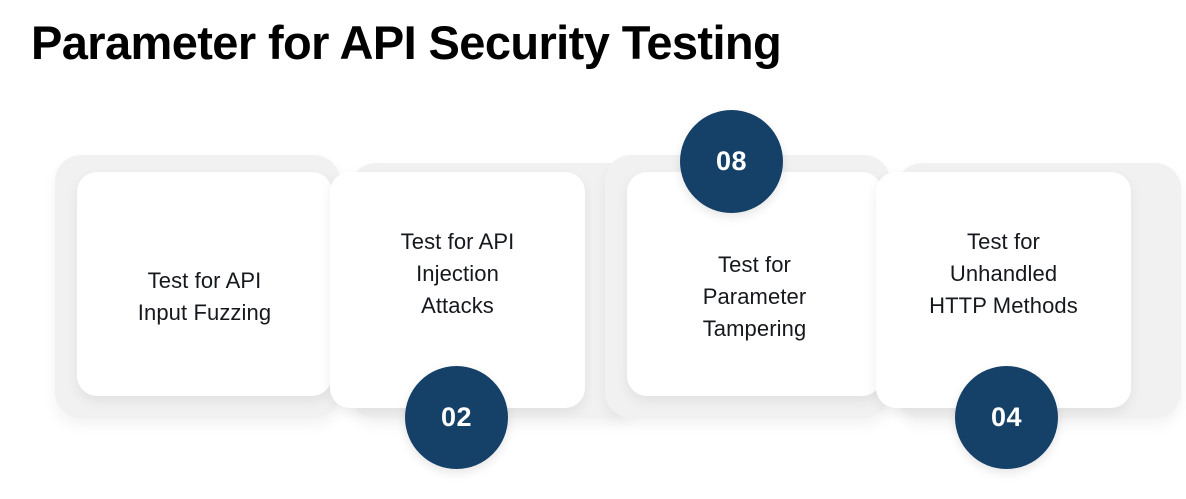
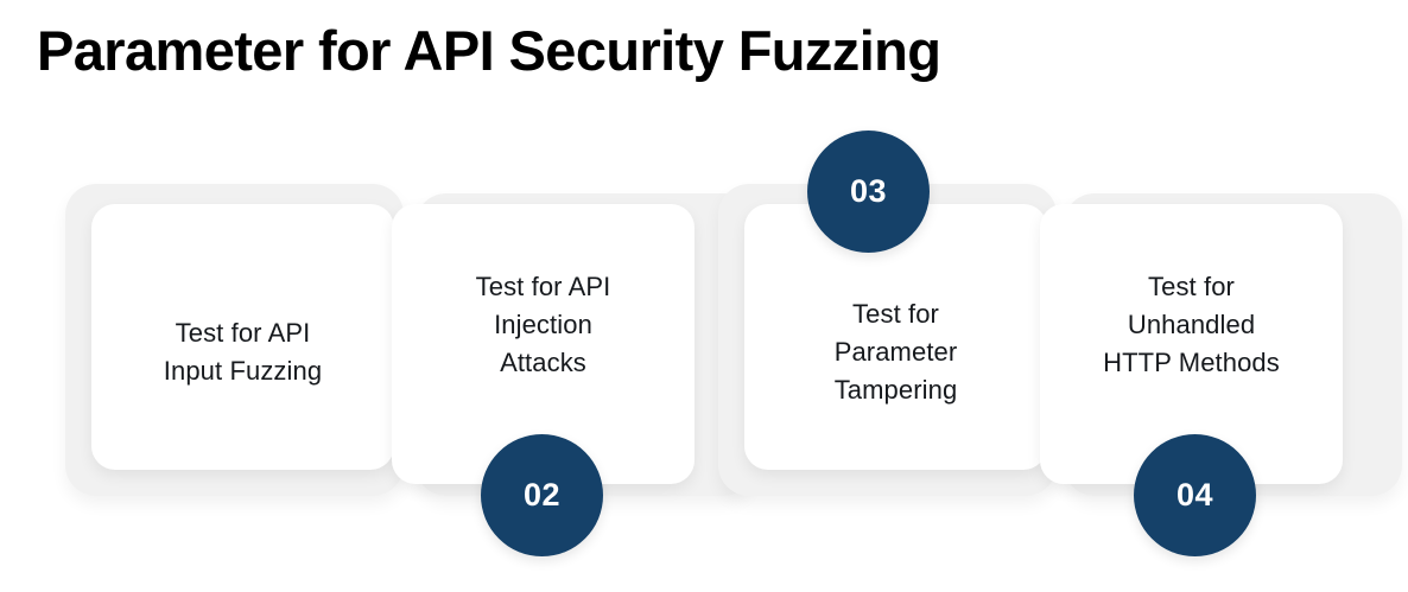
- Parameter for API Security Testing
+ Parameter for API Security Fuzzing
  Test for API
  Input Fuzzing
  Test for API
  Injection
  Attacks
  02
  Test for
  Parameter
  Tampering
- 08
+ 03
  Test for
  Unhandled
  HTTP Methods
  04
